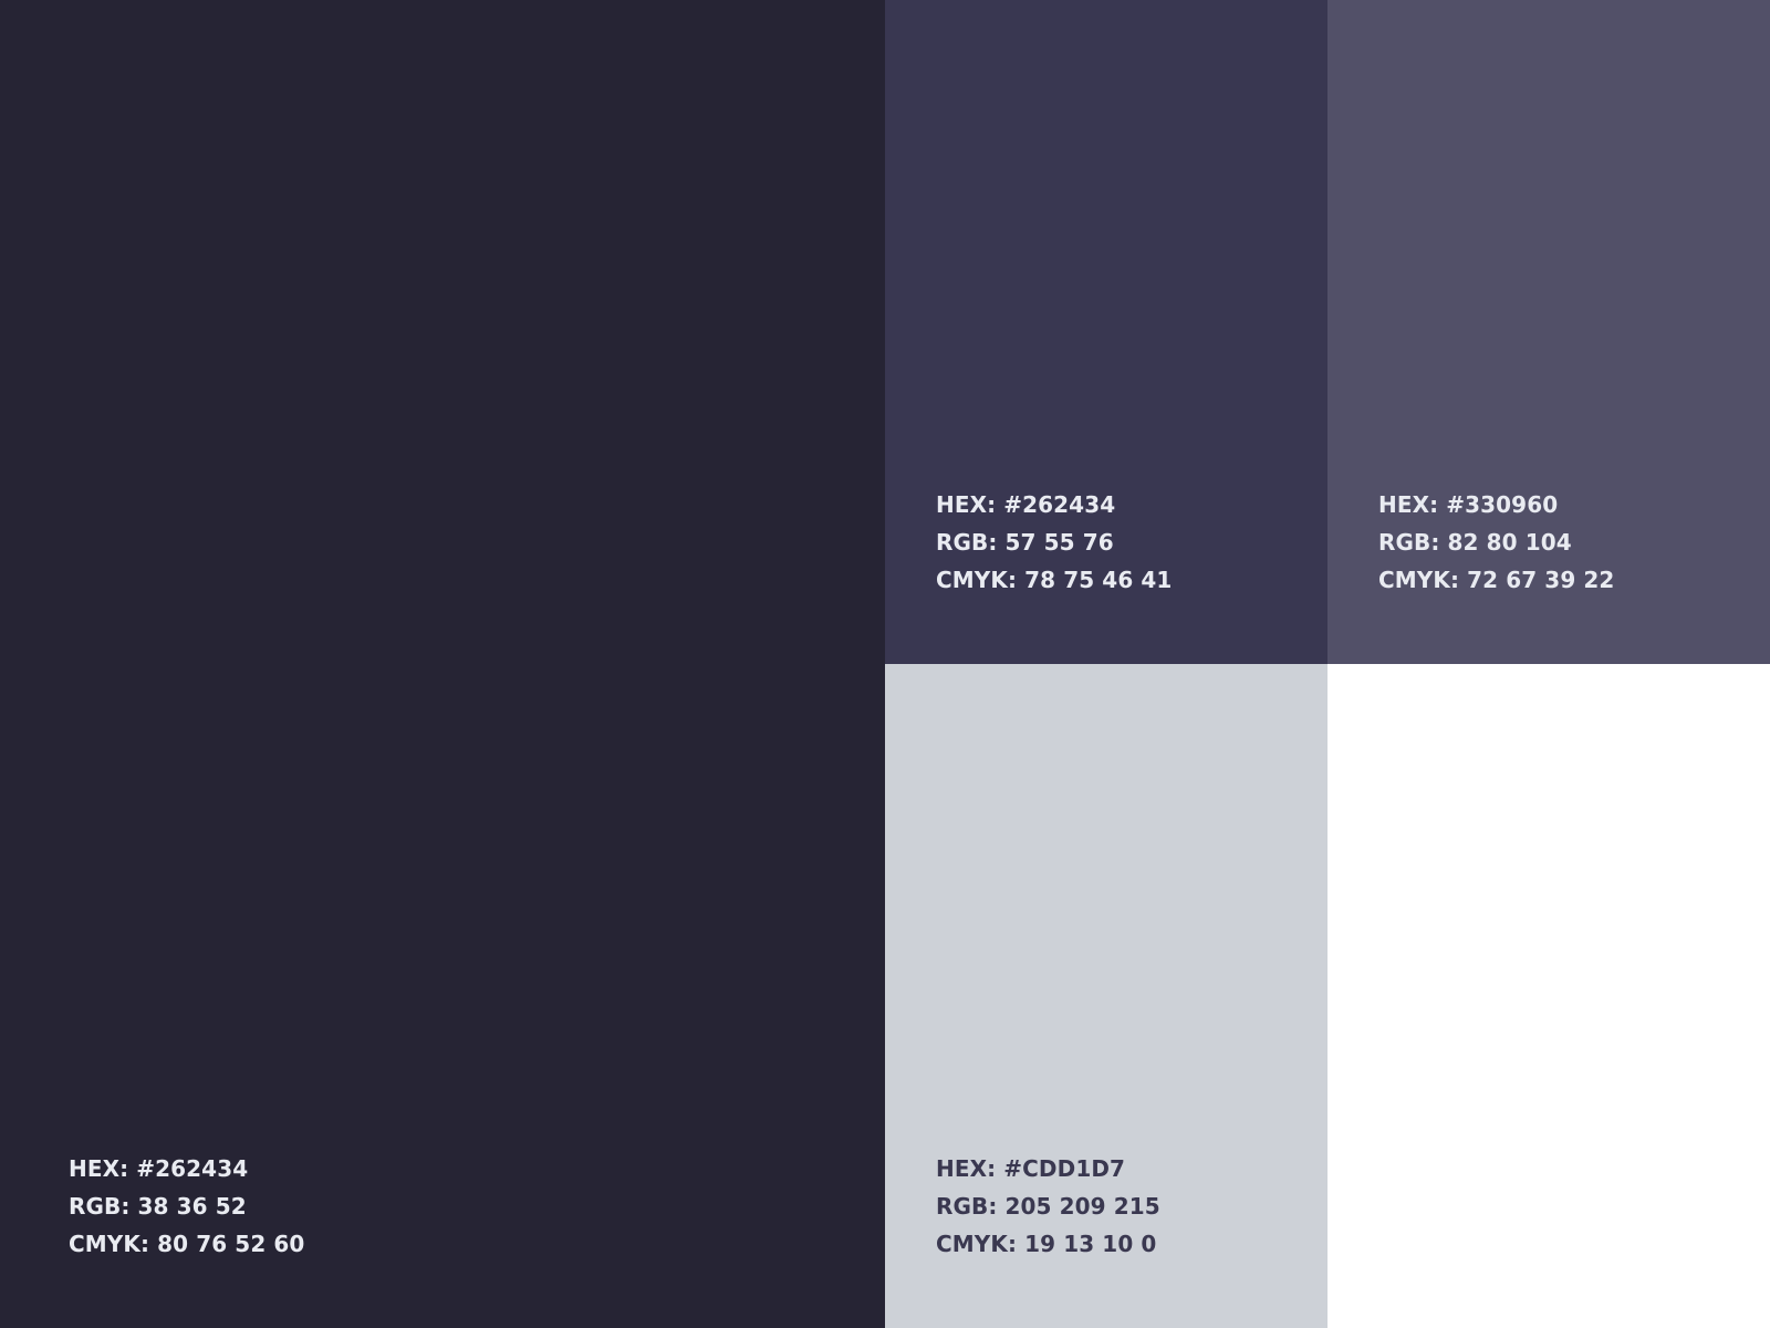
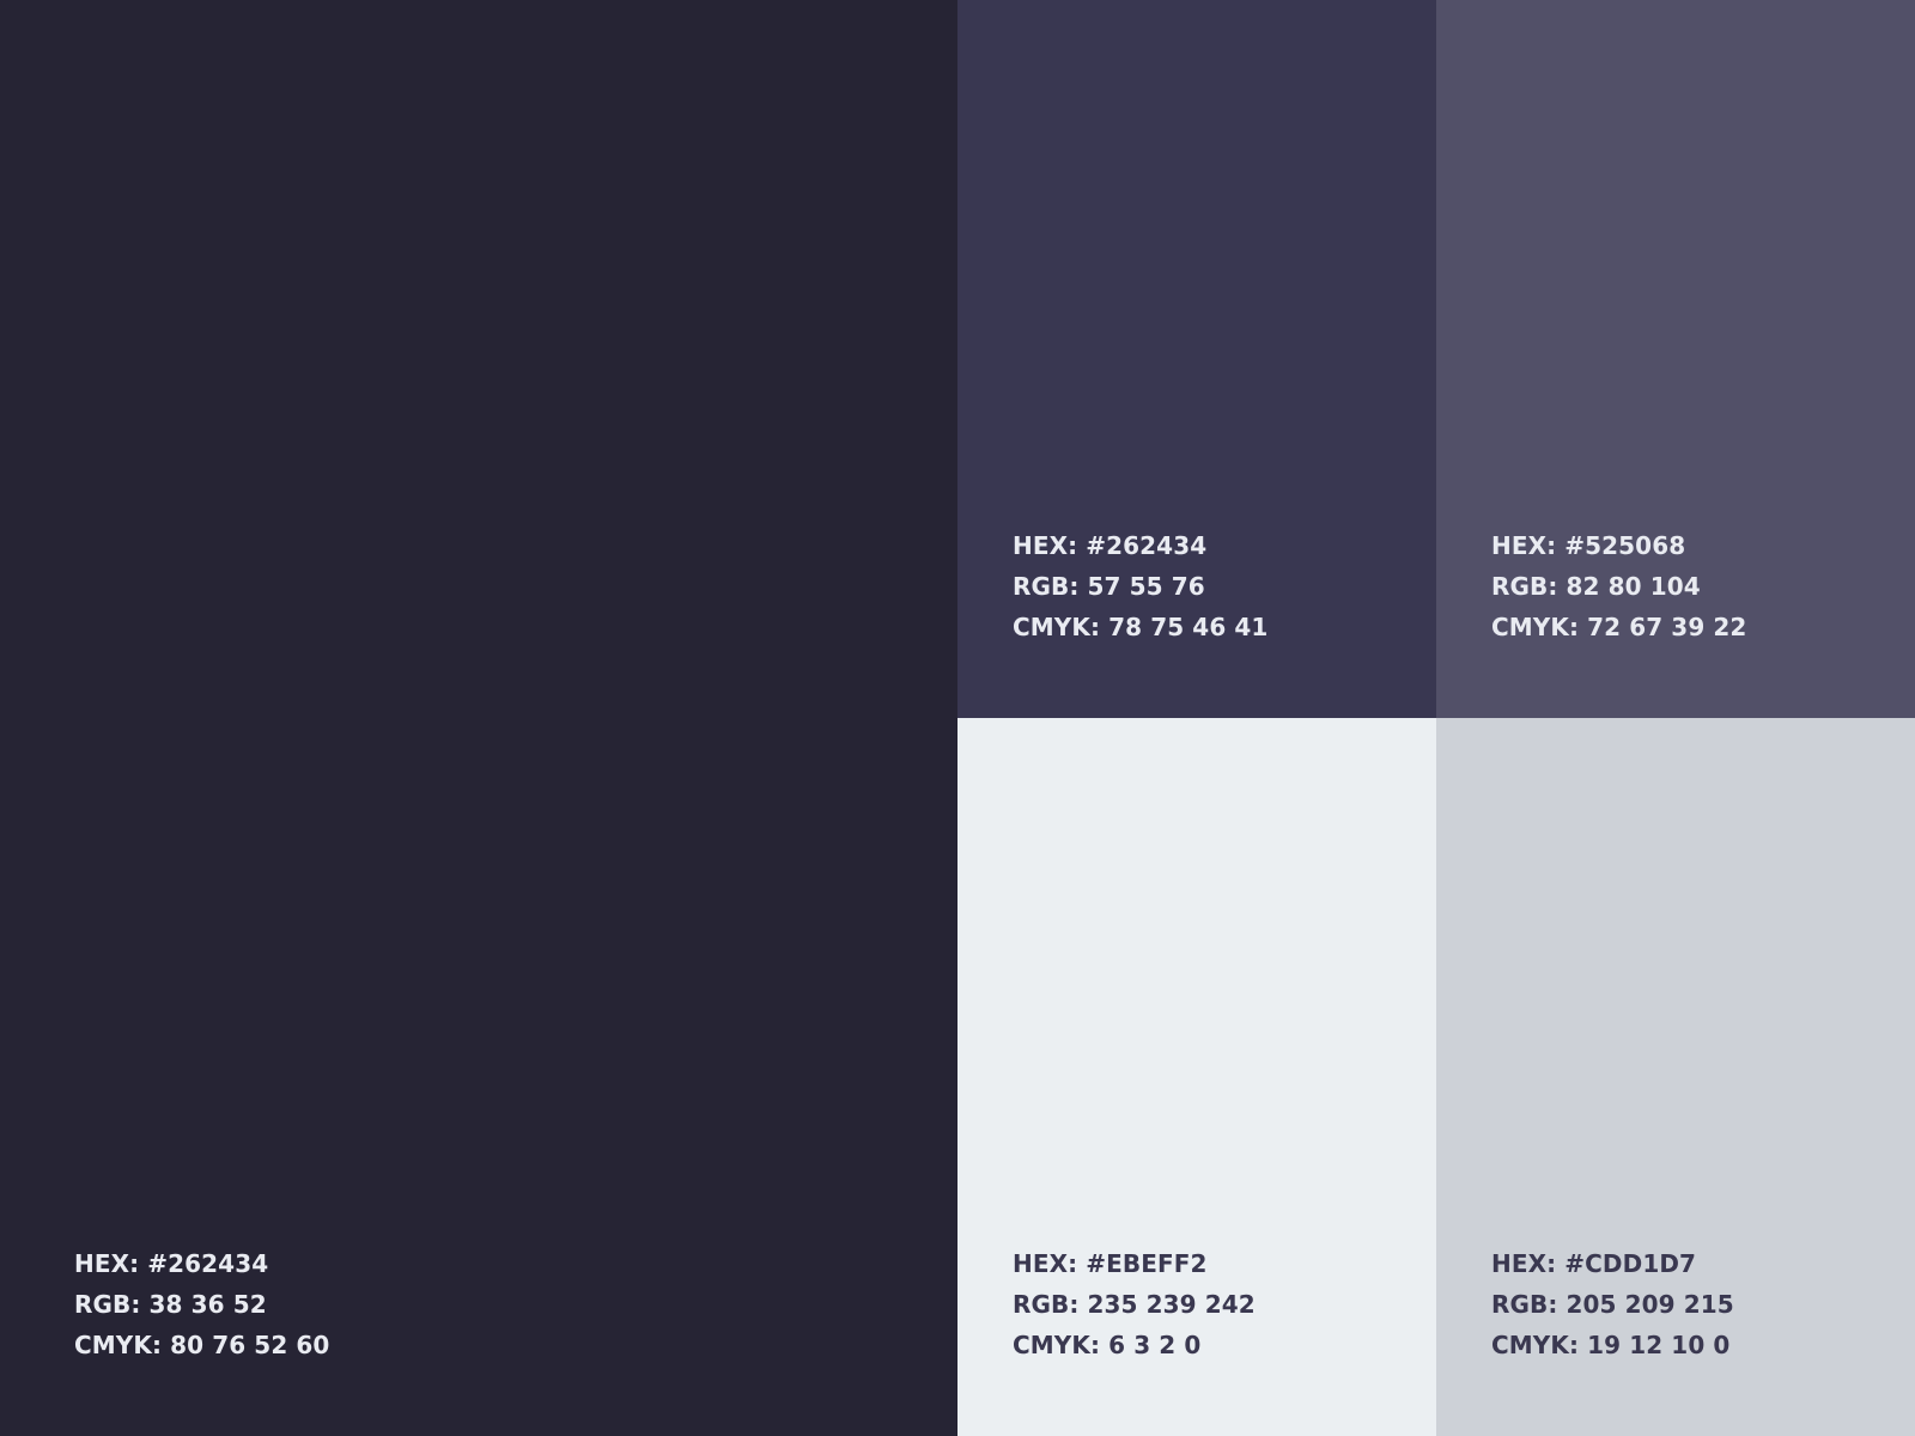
  HEX: #262434
  RGB: 38 36 52
  CMYK: 80 76 52 60
  HEX: #262434
  RGB: 57 55 76
  CMYK: 78 75 46 41
- HEX: #330960
+ HEX: #525068
  RGB: 82 80 104
  CMYK: 72 67 39 22
+ HEX: #EBEFF2
+ RGB: 235 239 242
+ CMYK: 6 3 2 0
  HEX: #CDD1D7
  RGB: 205 209 215
- CMYK: 19 13 10 0
+ CMYK: 19 12 10 0
